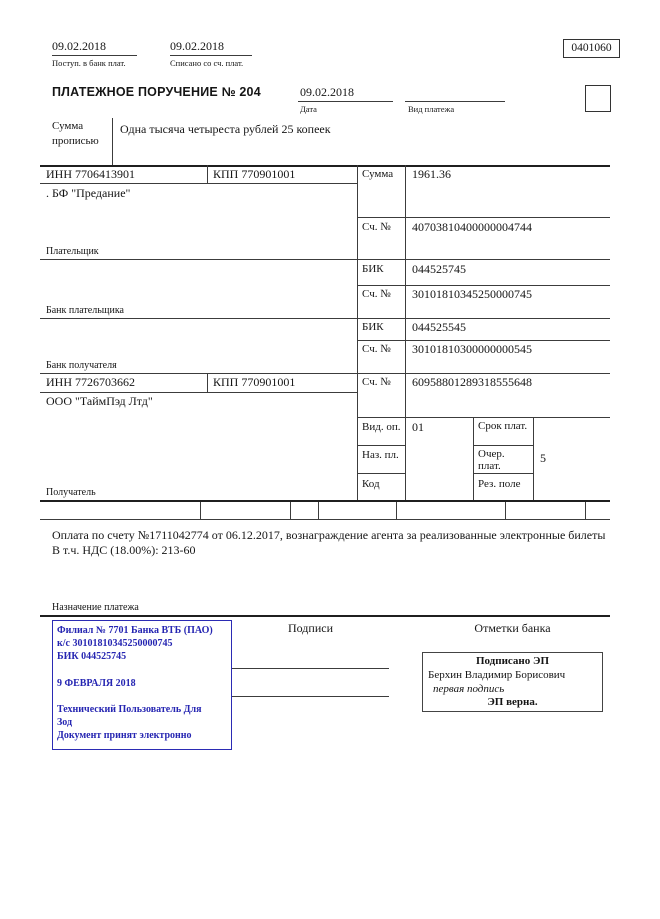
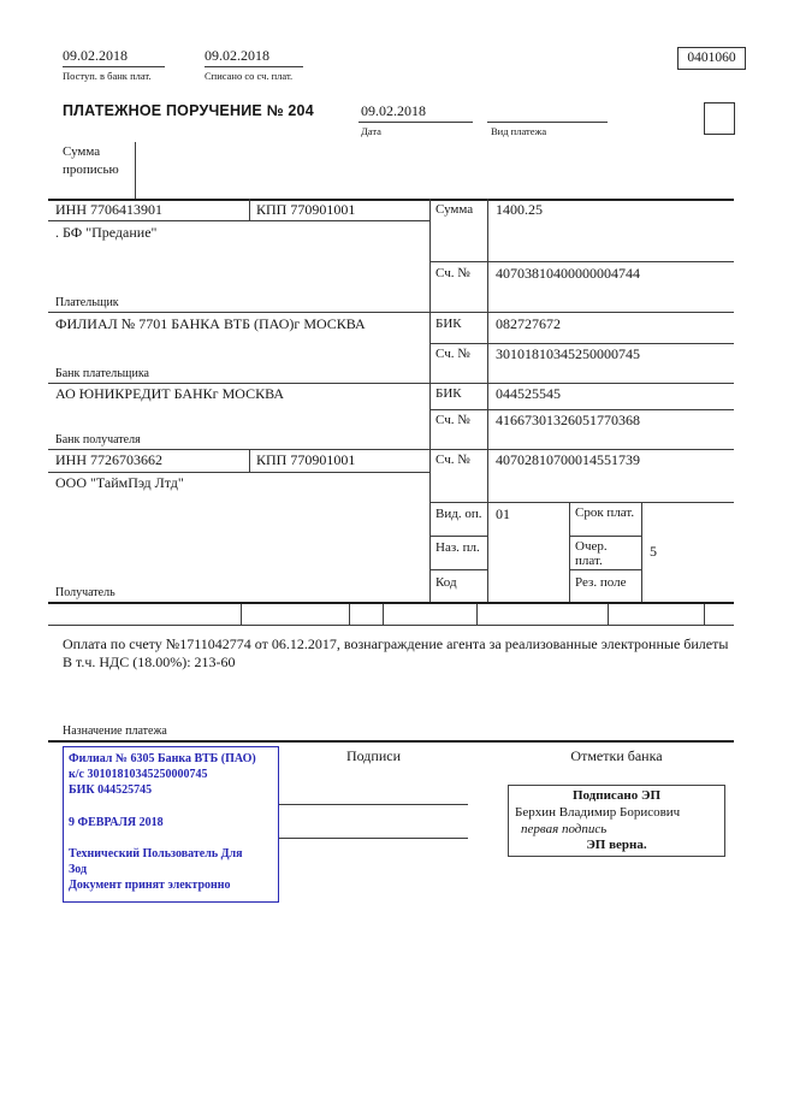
  09.02.2018
  Поступ. в банк плат.
  09.02.2018
  Списано со сч. плат.
  0401060
  ПЛАТЕЖНОЕ ПОРУЧЕНИЕ № 204
  09.02.2018
  Дата
  Вид платежа
  Сумма
  прописью
- Одна тысяча четыреста рублей 25 копеек
  ИНН 7706413901
  КПП 770901001
  Сумма
- 1961.36
+ 1400.25
  . БФ "Предание"
  Сч. №
  40703810400000004744
  Плательщик
+ ФИЛИАЛ № 7701 БАНКА ВТБ (ПАО)г МОСКВА
  БИК
- 044525745
+ 082727672
  Сч. №
  30101810345250000745
  Банк плательщика
+ АО ЮНИКРЕДИТ БАНКг МОСКВА
  БИК
  044525545
  Сч. №
- 30101810300000000545
+ 41667301326051770368
  Банк получателя
  ИНН 7726703662
  КПП 770901001
  Сч. №
- 60958801289318555648
+ 40702810700014551739
  ООО "ТаймПэд Лтд"
  Получатель
  Вид. оп.
  01
  Срок плат.
  Наз. пл.
  Очер. плат.
  5
  Код
  Рез. поле
  Оплата по счету №1711042774 от 06.12.2017, вознаграждение агента за реализованные электронные билеты В т.ч. НДС (18.00%): 213-60
  Назначение платежа
- Филиал № 7701 Банка ВТБ (ПАО)
+ Филиал № 6305 Банка ВТБ (ПАО)
  к/с 30101810345250000745
  БИК 044525745
  9 ФЕВРАЛЯ 2018
  Технический Пользователь Для
  Зод
  Документ принят электронно
  Подписи
  Отметки банка
  Подписано ЭП
  Берхин Владимир Борисович
  первая подпись
  ЭП верна.
